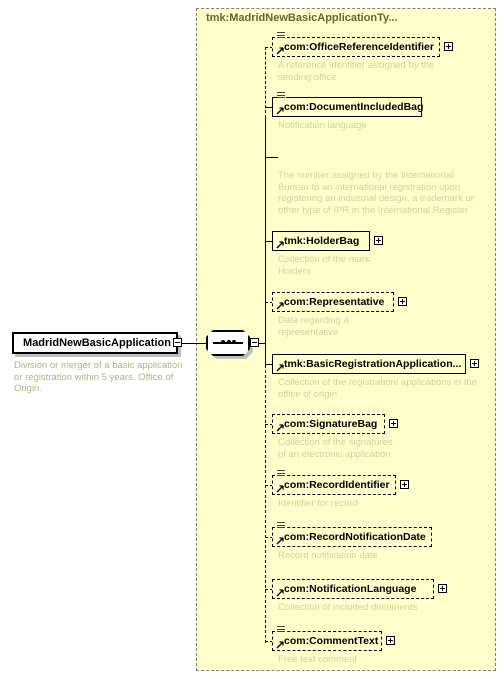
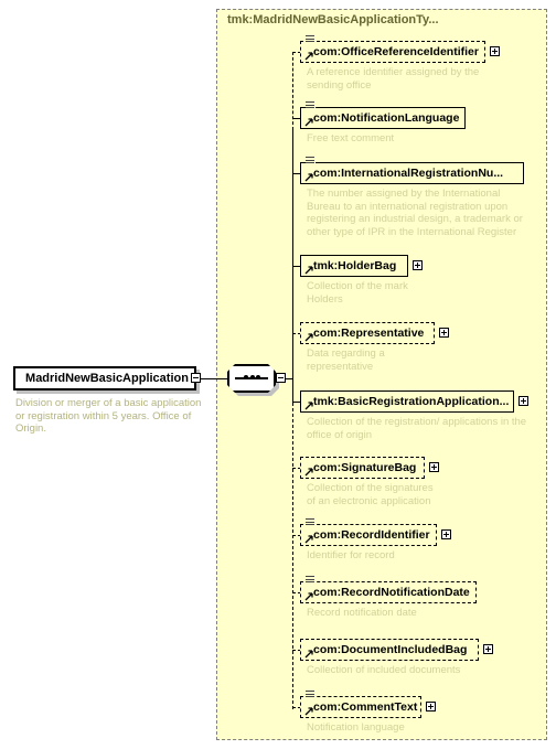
  tmk:MadridNewBasicApplicationTy...
  MadridNewBasicApplication
  Division or merger of a basic application or registration within 5 years. Office of Origin.
  com:OfficeReferenceIdentifier
  A reference identifier assigned by the
  sending office
- com:DocumentIncludedBag
+ com:NotificationLanguage
- Notification language
+ Free text comment
+ com:InternationalRegistrationNu...
  The number assigned by the International
  Bureau to an international registration upon
  registering an industrial design, a trademark or
  other type of IPR in the International Register
  tmk:HolderBag
  Collection of the mark
  Holders
  com:Representative
  Data regarding a
  representative
  tmk:BasicRegistrationApplication...
  Collection of the registration/ applications in the
  office of origin
  com:SignatureBag
  Collection of the signatures
  of an electronic application
  com:RecordIdentifier
  Identifier for record
  com:RecordNotificationDate
  Record notification date
- com:NotificationLanguage
+ com:DocumentIncludedBag
  Collection of included documents
  com:CommentText
- Free text comment
+ Notification language
